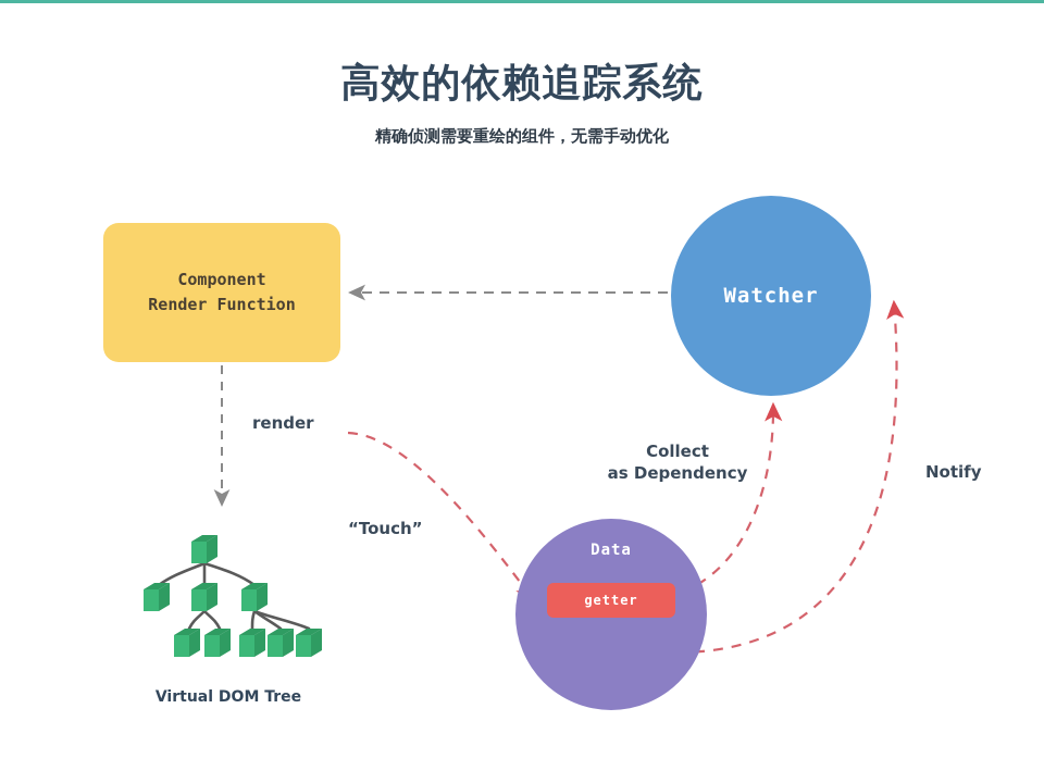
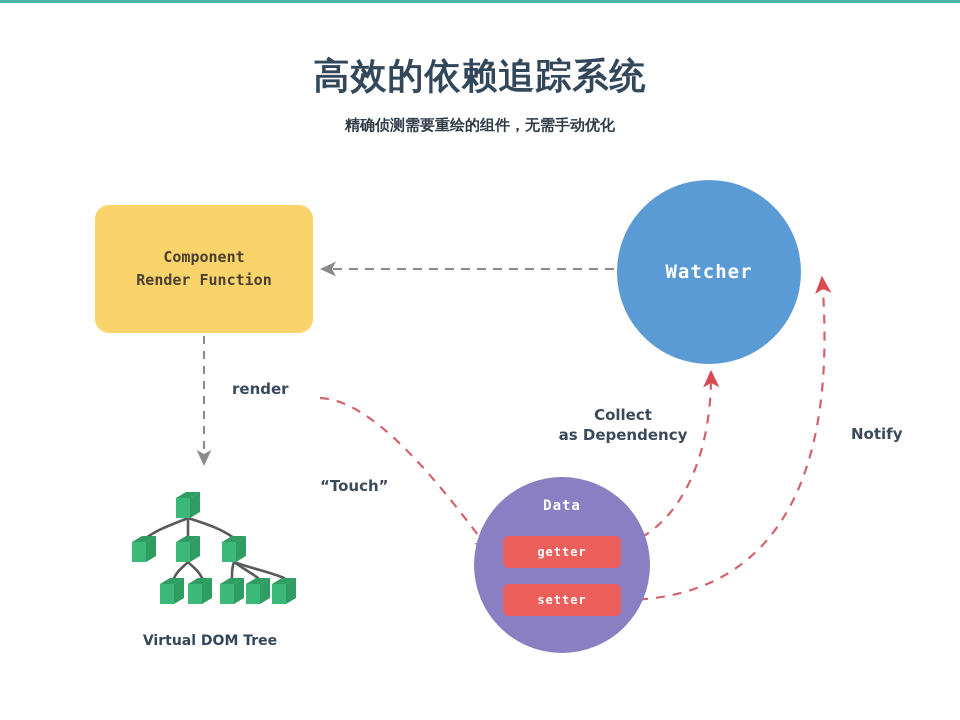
  高效的依赖追踪系统
  精确侦测需要重绘的组件，无需手动优化
  Component
  Render Function
  Watcher
  Data
  getter
+ setter
  render
  “Touch”
  Collect
  as Dependency
  Notify
  Virtual DOM Tree
